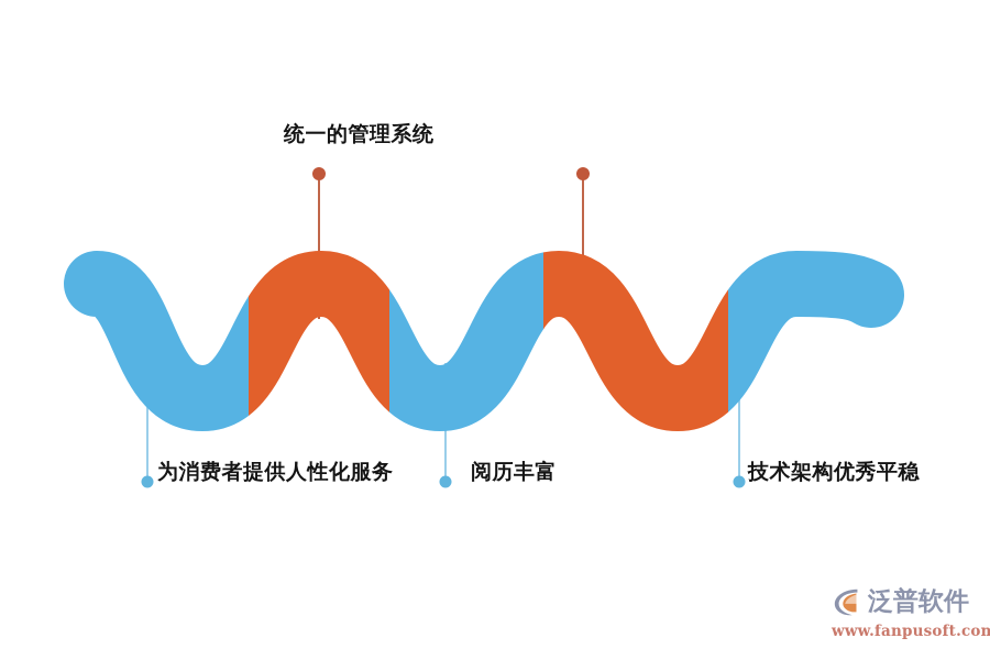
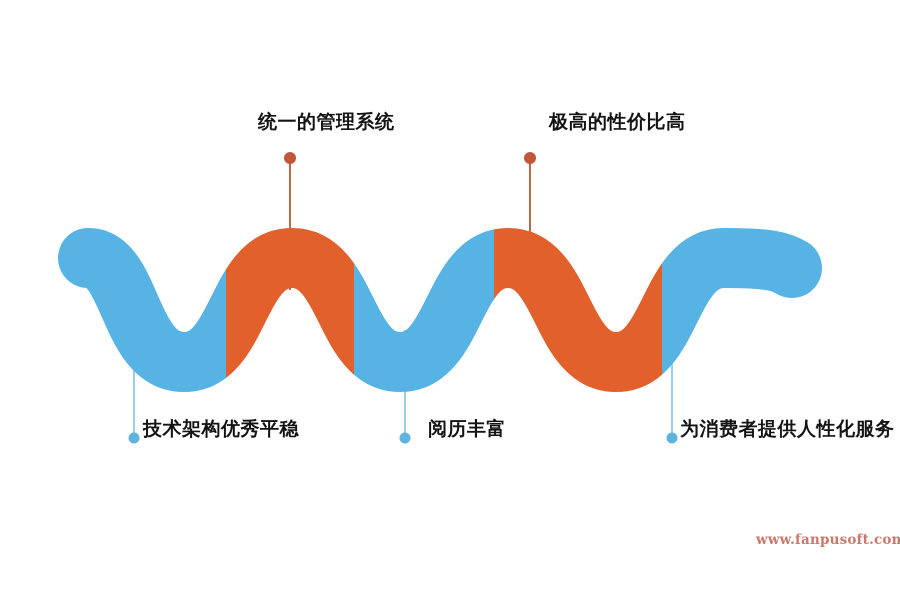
  统一的管理系统
+ 极高的性价比高
- 为消费者提供人性化服务
+ 技术架构优秀平稳
  阅历丰富
- 技术架构优秀平稳
+ 为消费者提供人性化服务
- 泛普软件
  www.fanpusoft.com
